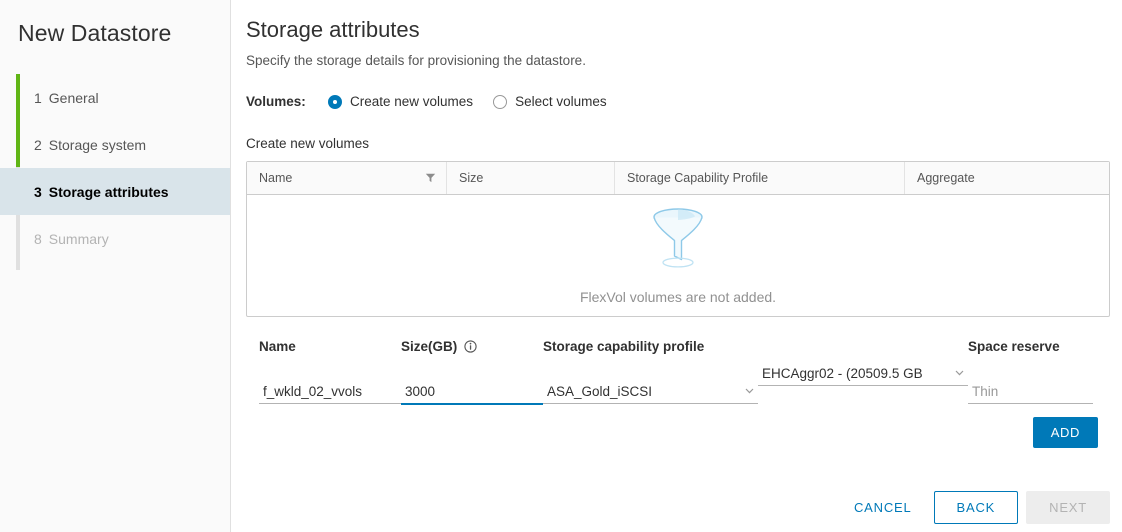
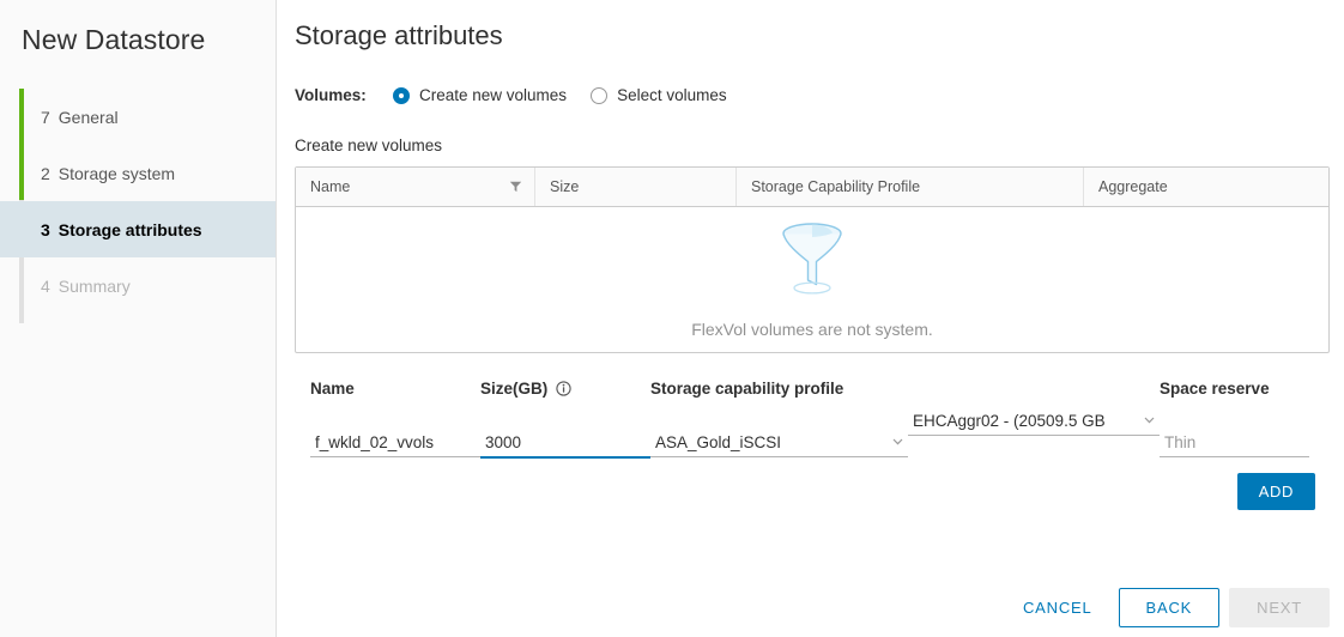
  New Datastore
- 1
+ 7
  General
  2
  Storage system
  3
  Storage attributes
- 8
+ 4
  Summary
  Storage attributes
- Specify the storage details for provisioning the datastore.
  Volumes:
  Create new volumes
  Select volumes
  Create new volumes
  Name
  Size
  Storage Capability Profile
  Aggregate
- FlexVol volumes are not added.
+ FlexVol volumes are not system.
  Name
  f_wkld_02_vvols
  Size(GB)
  3000
  Storage capability profile
  ASA_Gold_iSCSI
  EHCAggr02 - (20509.5 GB
  Space reserve
  Thin
  ADD
  CANCEL
  BACK
  NEXT
